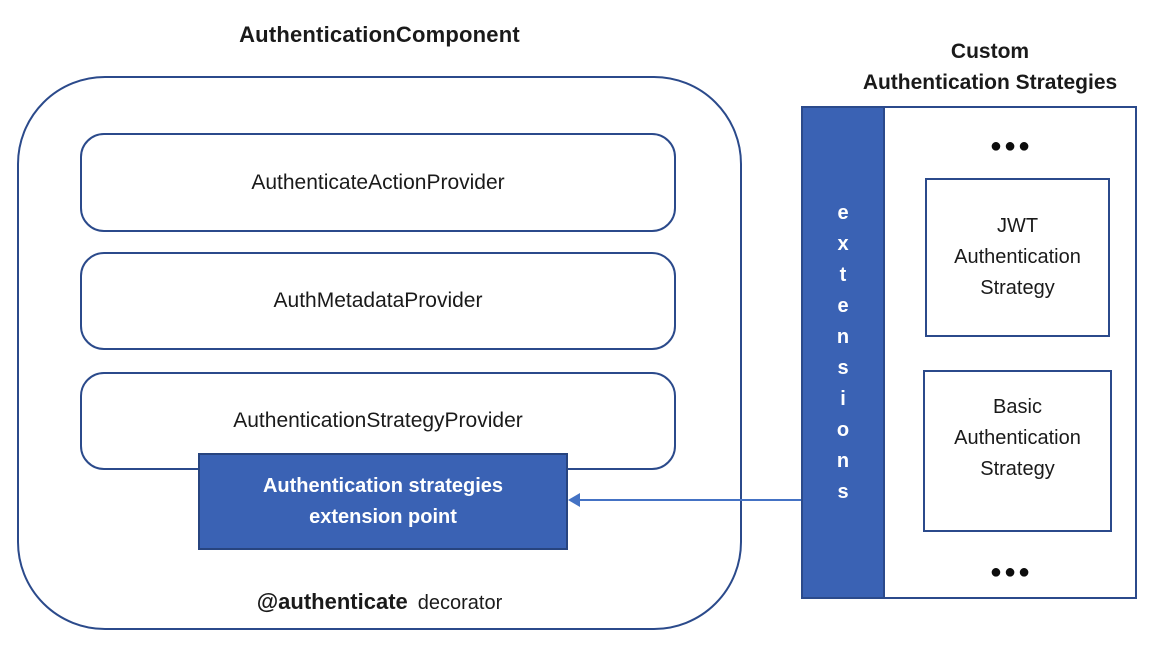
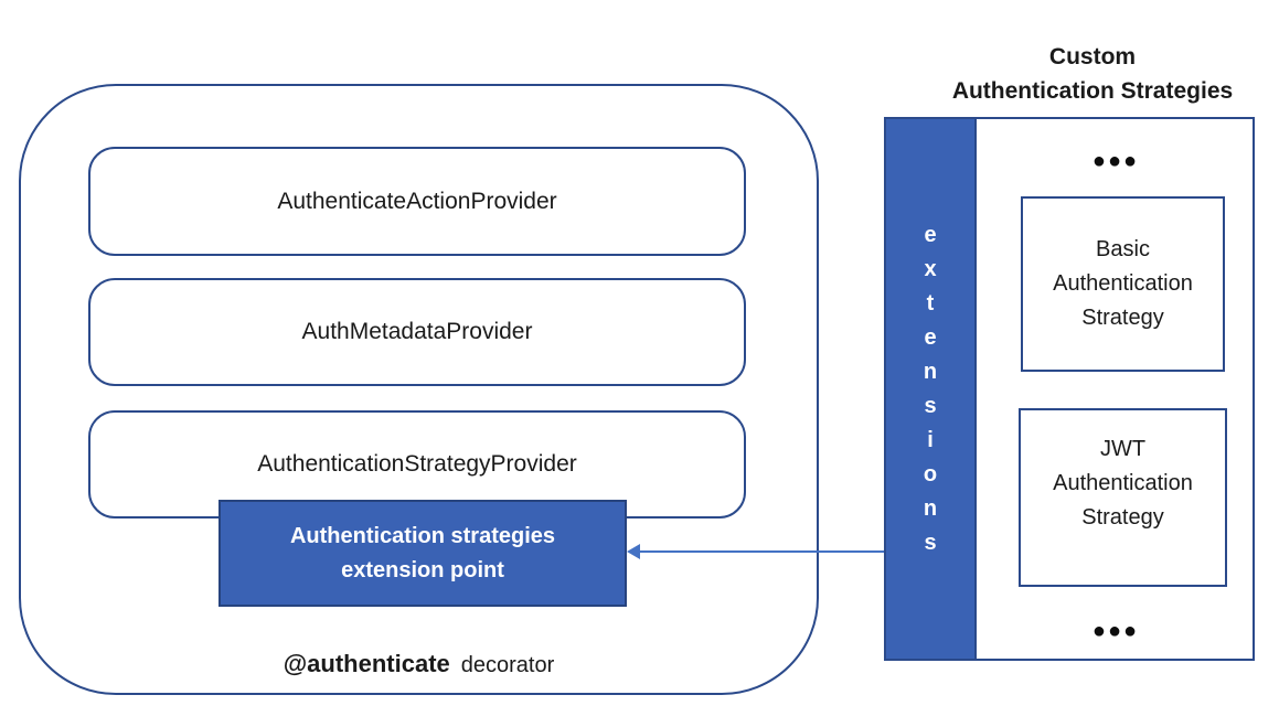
- AuthenticationComponent
  AuthenticateActionProvider
  AuthMetadataProvider
  AuthenticationStrategyProvider
  Authentication strategies
  extension point
  @authenticate decorator
  Custom
  Authentication Strategies
  e
  x
  t
  e
  n
  s
  i
  o
  n
  s
  ●●●
- JWT
+ Basic
  Authentication
  Strategy
- Basic
+ JWT
  Authentication
  Strategy
  ●●●
